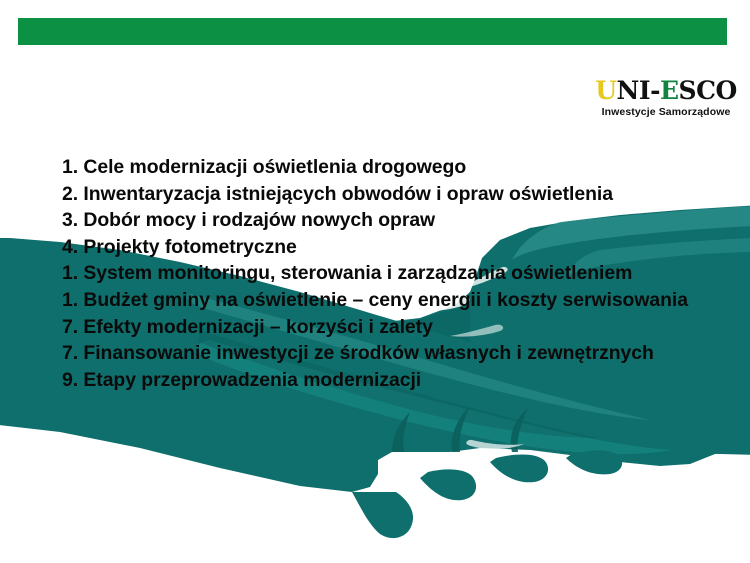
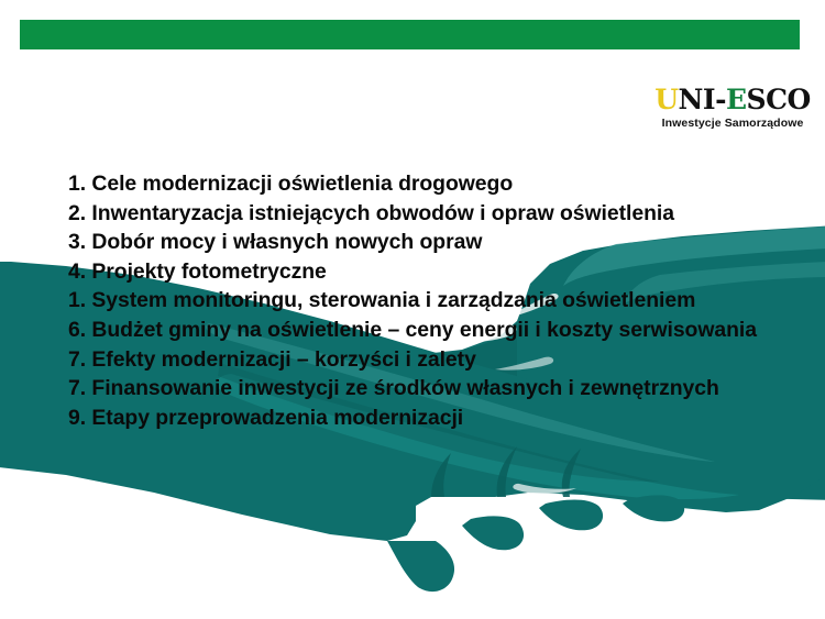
  UNI-ESCO
  Inwestycje Samorządowe
  1. Cele modernizacji oświetlenia drogowego
  2. Inwentaryzacja istniejących obwodów i opraw oświetlenia
- 3. Dobór mocy i rodzajów nowych opraw
+ 3. Dobór mocy i własnych nowych opraw
  4. Projekty fotometryczne
  1. System monitoringu, sterowania i zarządzania oświetleniem
- 1. Budżet gminy na oświetlenie – ceny energii i koszty serwisowania
+ 6. Budżet gminy na oświetlenie – ceny energii i koszty serwisowania
  7. Efekty modernizacji – korzyści i zalety
  7. Finansowanie inwestycji ze środków własnych i zewnętrznych
  9. Etapy przeprowadzenia modernizacji
